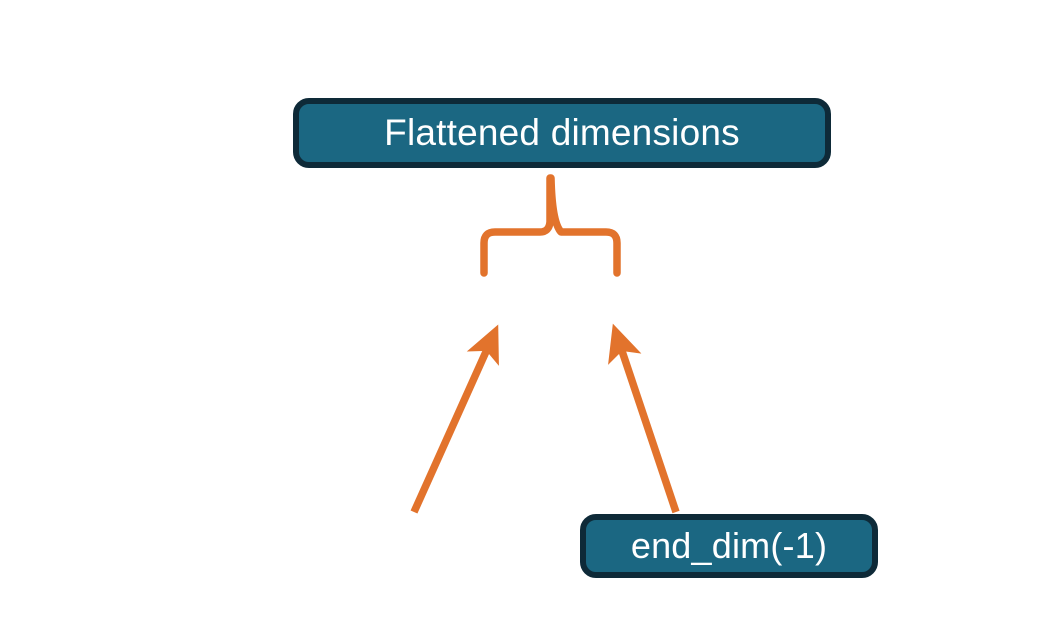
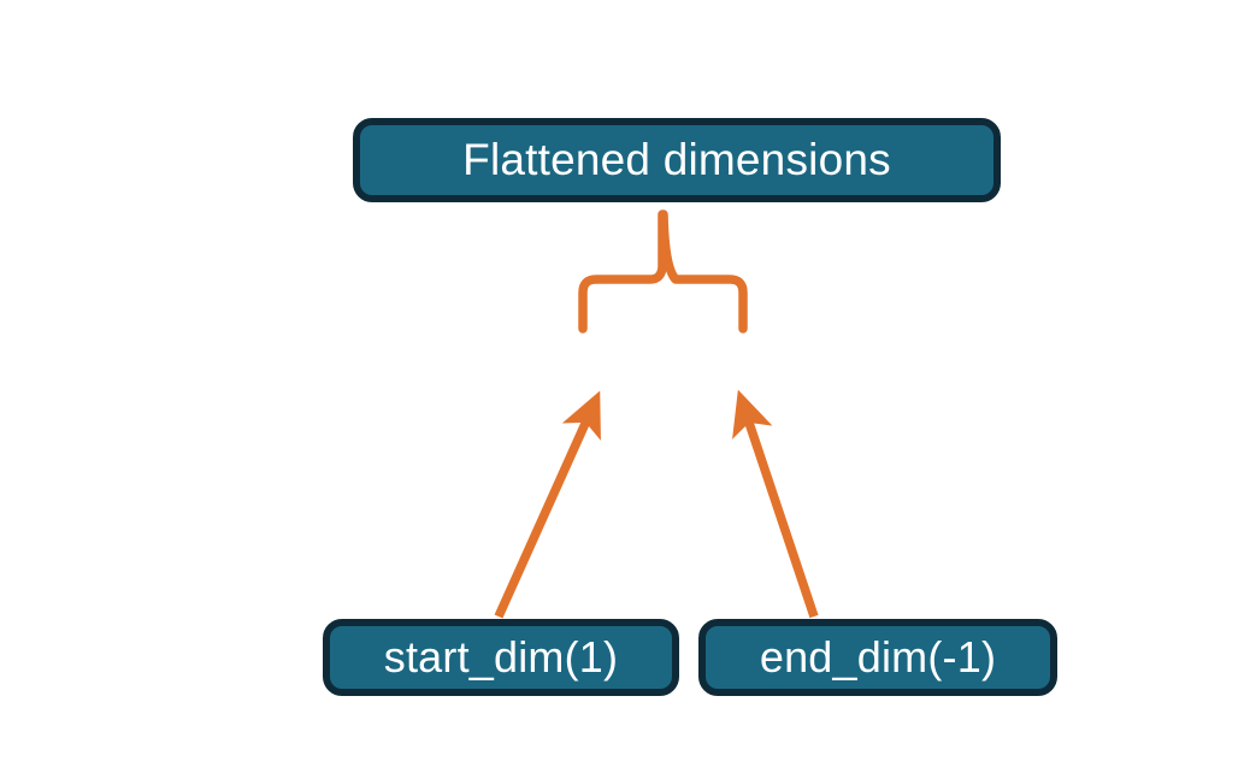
  Flattened dimensions
+ start_dim(1)
  end_dim(-1)
